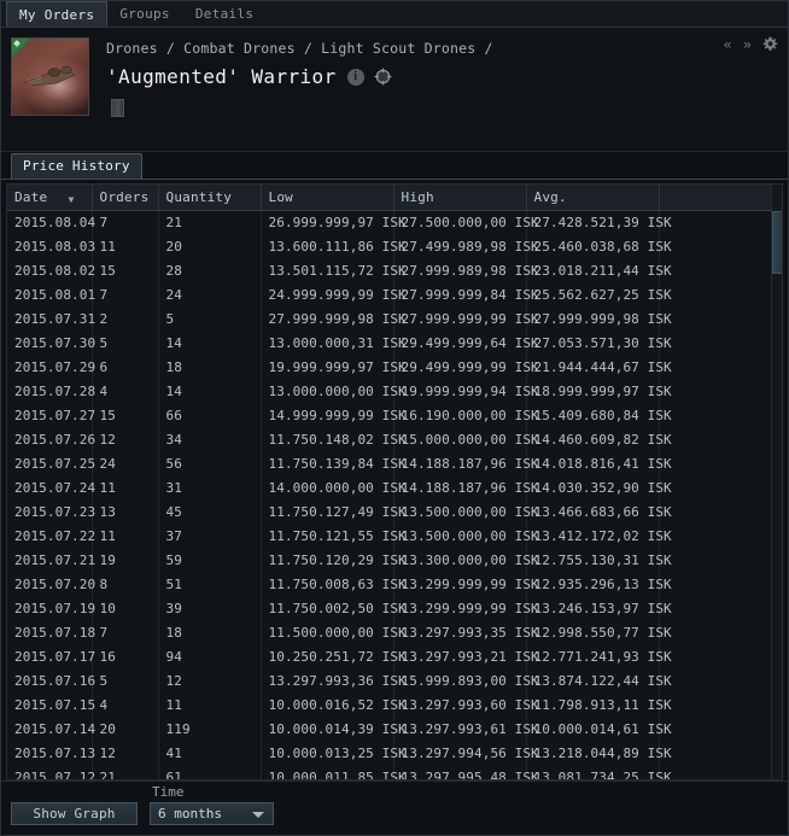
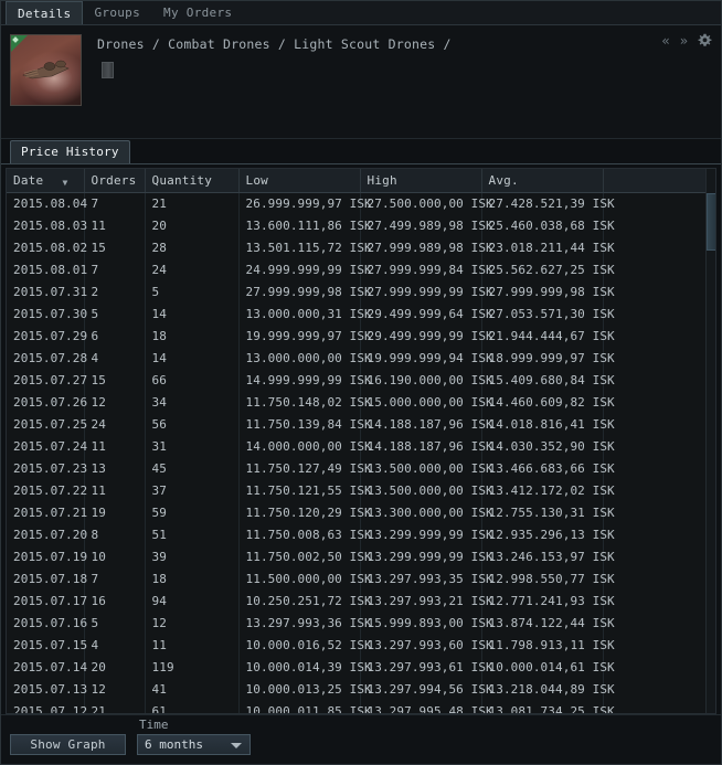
- My Orders
+ Details
  Groups
- Details
+ My Orders
  Drones / Combat Drones / Light Scout Drones /
- 'Augmented' Warrior
- i
  «
  »
  Price History
  Date ▼	Orders	Quantity	Low	High	Avg.
  2015.08.04	7	21	26.999.999,97 IS	27.500.000,00 IS	27.428.521,39 ISK
  2015.08.03	11	20	13.600.111,86 IS	27.499.989,98 IS	25.460.038,68 ISK
  2015.08.02	15	28	13.501.115,72 IS	27.999.989,98 IS	23.018.211,44 ISK
  2015.08.01	7	24	24.999.999,99 IS	27.999.999,84 IS	25.562.627,25 ISK
  2015.07.31	2	5	27.999.999,98 IS	27.999.999,99 IS	27.999.999,98 ISK
  2015.07.30	5	14	13.000.000,31 IS	29.499.999,64 IS	27.053.571,30 ISK
  2015.07.29	6	18	19.999.999,97 IS	29.499.999,99 IS	21.944.444,67 ISK
  2015.07.28	4	14	13.000.000,00 IS	19.999.999,94 IS	18.999.999,97 ISK
  2015.07.27	15	66	14.999.999,99 IS	16.190.000,00 IS	15.409.680,84 ISK
  2015.07.26	12	34	11.750.148,02 IS	15.000.000,00 IS	14.460.609,82 ISK
  2015.07.25	24	56	11.750.139,84 IS	14.188.187,96 IS	14.018.816,41 ISK
  2015.07.24	11	31	14.000.000,00 IS	14.188.187,96 IS	14.030.352,90 ISK
  2015.07.23	13	45	11.750.127,49 IS	13.500.000,00 IS	13.466.683,66 ISK
  2015.07.22	11	37	11.750.121,55 IS	13.500.000,00 IS	13.412.172,02 ISK
  2015.07.21	19	59	11.750.120,29 IS	13.300.000,00 IS	12.755.130,31 ISK
  2015.07.20	8	51	11.750.008,63 IS	13.299.999,99 IS	12.935.296,13 ISK
  2015.07.19	10	39	11.750.002,50 IS	13.299.999,99 IS	13.246.153,97 ISK
  2015.07.18	7	18	11.500.000,00 IS	13.297.993,35 IS	12.998.550,77 ISK
  2015.07.17	16	94	10.250.251,72 IS	13.297.993,21 IS	12.771.241,93 ISK
  2015.07.16	5	12	13.297.993,36 IS	15.999.893,00 IS	13.874.122,44 ISK
  2015.07.15	4	11	10.000.016,52 IS	13.297.993,60 IS	11.798.913,11 ISK
  2015.07.14	20	119	10.000.014,39 IS	13.297.993,61 IS	10.000.014,61 ISK
  2015.07.13	12	41	10.000.013,25 IS	13.297.994,56 IS	13.218.044,89 ISK
  2015.07.12	21	61	10.000.011,85 IS	13.297.995,48 IS	13.081.734,25 ISK
  Show Graph
  Time
  6 months
